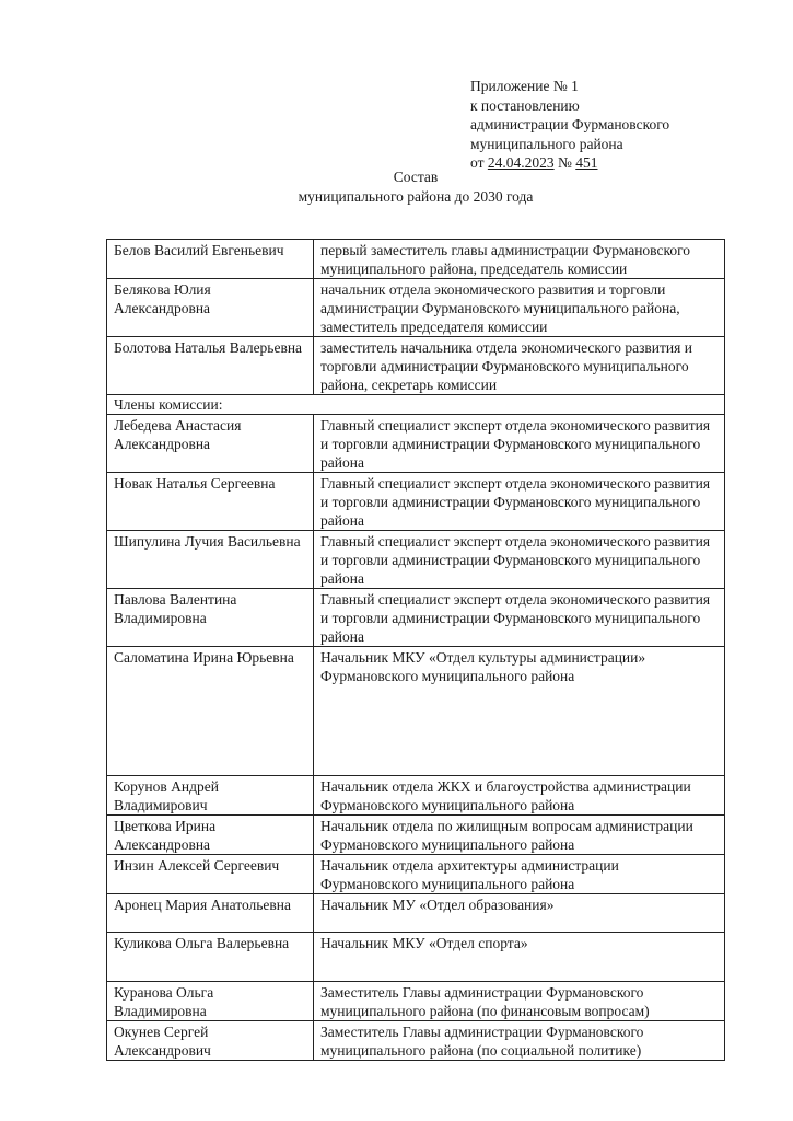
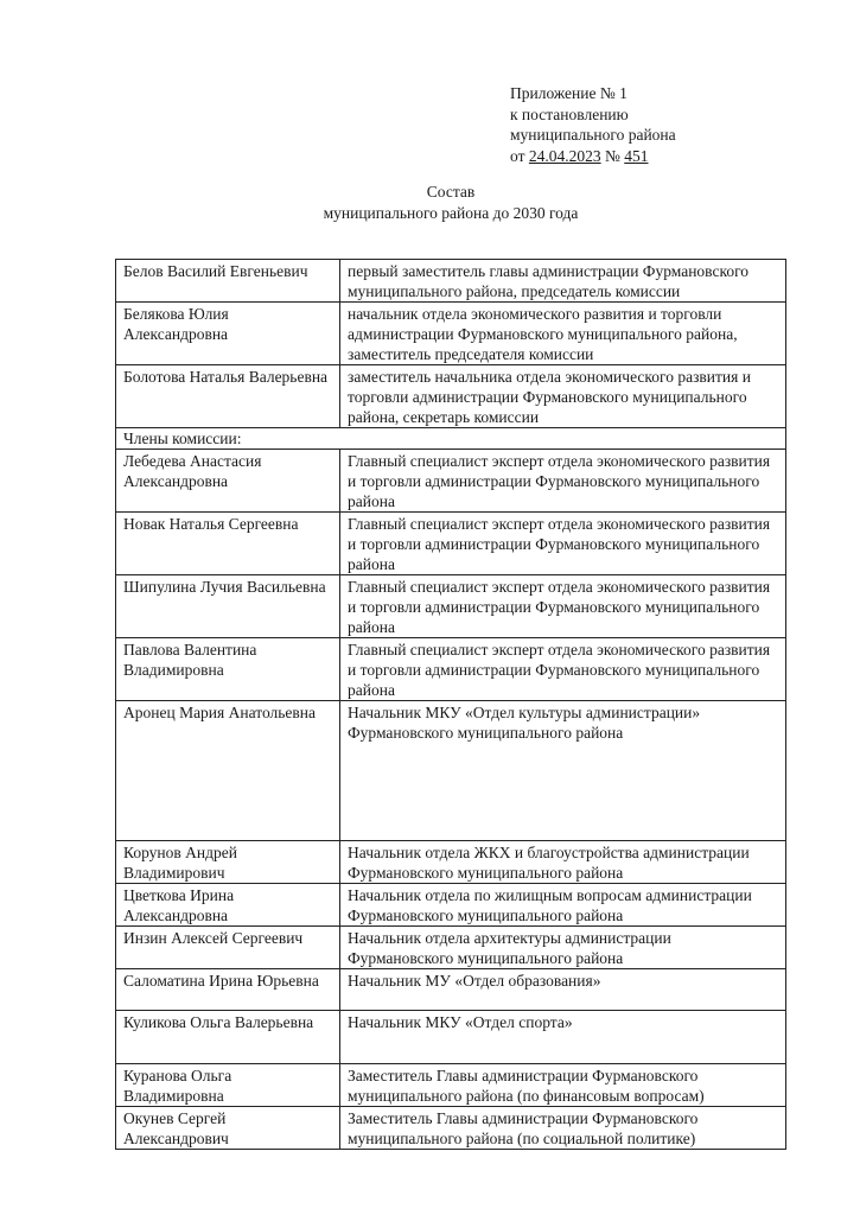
  Приложение № 1
  к постановлению
- администрации Фурмановского
  муниципального района
  от 24.04.2023 № 451
  Состав
  муниципального района до 2030 года
  Белов Василий Евгеньевич	первый заместитель главы администрации Фурмановского муниципального района, председатель комиссии
  Белякова Юлия Александровна	начальник отдела экономического развития и торговли администрации Фурмановского муниципального района, заместитель председателя комиссии
  Болотова Наталья Валерьевна	заместитель начальника отдела экономического развития и торговли администрации Фурмановского муниципального района, секретарь комиссии
  Члены комиссии:
  Лебедева Анастасия Александровна	Главный специалист эксперт отдела экономического развития и торговли администрации Фурмановского муниципального района
  Новак Наталья Сергеевна	Главный специалист эксперт отдела экономического развития и торговли администрации Фурмановского муниципального района
  Шипулина Лучия Васильевна	Главный специалист эксперт отдела экономического развития и торговли администрации Фурмановского муниципального района
  Павлова Валентина Владимировна	Главный специалист эксперт отдела экономического развития и торговли администрации Фурмановского муниципального района
- Саломатина Ирина Юрьевна	Начальник МКУ «Отдел культуры администрации» Фурмановского муниципального района
+ Аронец Мария Анатольевна	Начальник МКУ «Отдел культуры администрации» Фурмановского муниципального района
  Корунов Андрей Владимирович	Начальник отдела ЖКХ и благоустройства администрации Фурмановского муниципального района
  Цветкова Ирина Александровна	Начальник отдела по жилищным вопросам администрации Фурмановского муниципального района
  Инзин Алексей Сергеевич	Начальник отдела архитектуры администрации Фурмановского муниципального района
- Аронец Мария Анатольевна	Начальник МУ «Отдел образования»
+ Саломатина Ирина Юрьевна	Начальник МУ «Отдел образования»
  Куликова Ольга Валерьевна	Начальник МКУ «Отдел спорта»
  Куранова Ольга Владимировна	Заместитель Главы администрации Фурмановского муниципального района (по финансовым вопросам)
  Окунев Сергей Александрович	Заместитель Главы администрации Фурмановского муниципального района (по социальной политике)
